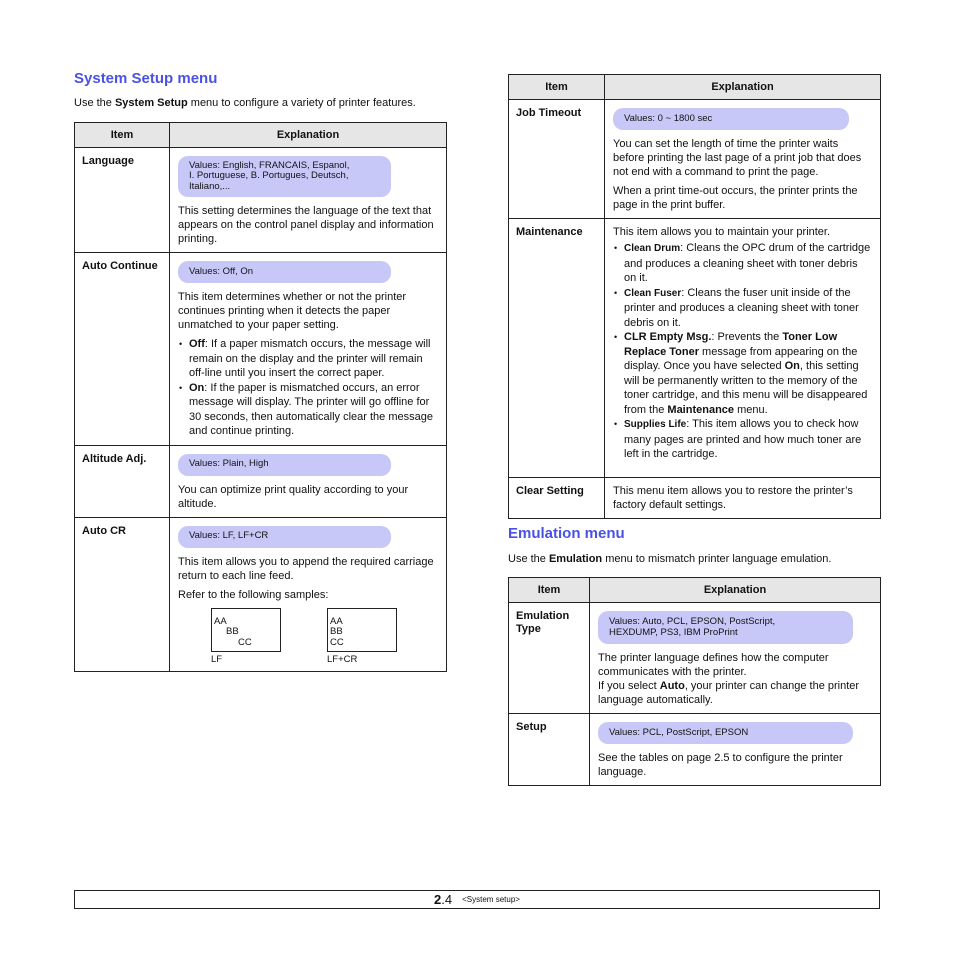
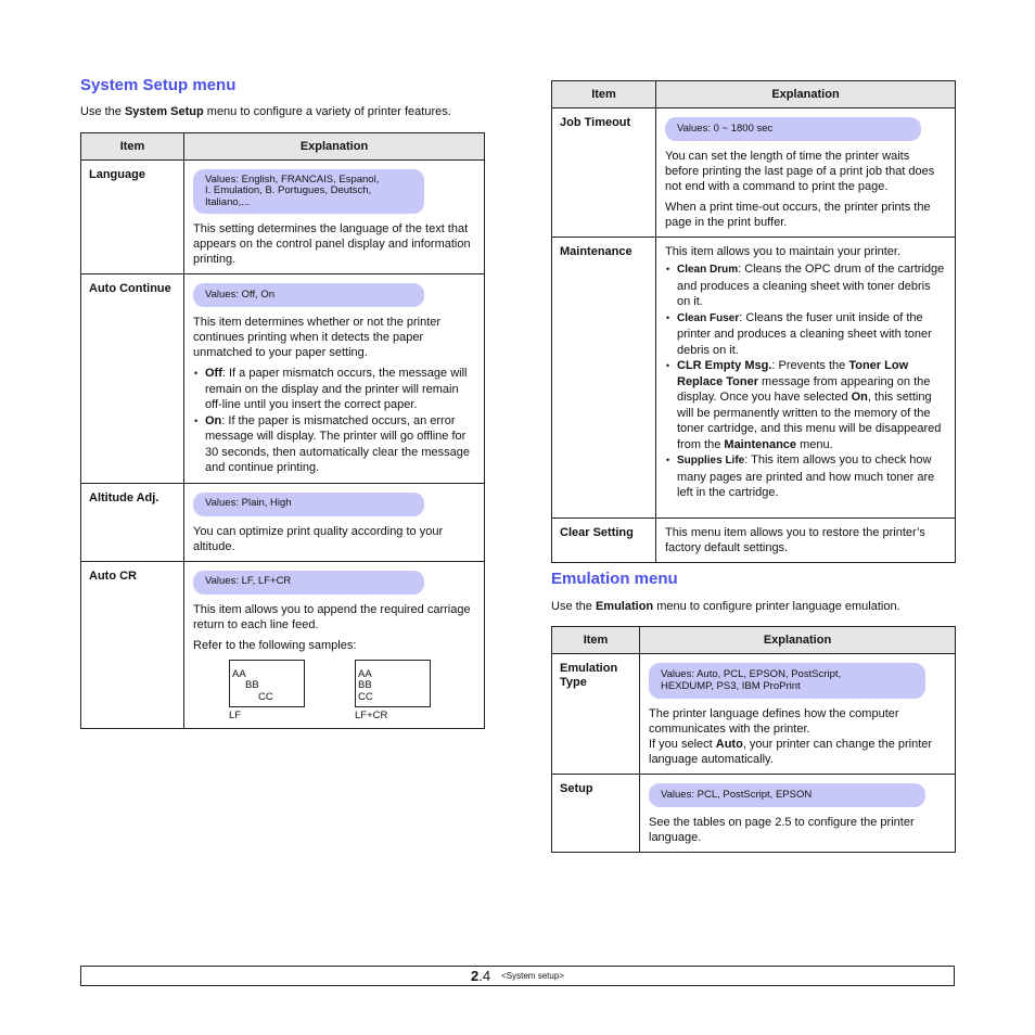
  System Setup menu
  Use the System Setup menu to configure a variety of printer features.
  Item	Explanation
- Language	Values: English, FRANCAIS, Espanol, I. Portuguese, B. Portugues, Deutsch, Italiano,... This setting determines the language of the text that appears on the control panel display and information printing.
+ Language	Values: English, FRANCAIS, Espanol, I. Emulation, B. Portugues, Deutsch, Italiano,... This setting determines the language of the text that appears on the control panel display and information printing.
  Auto Continue	Values: Off, On This item determines whether or not the printer continues printing when it detects the paper unmatched to your paper setting. Off: If a paper mismatch occurs, the message will remain on the display and the printer will remain off-line until you insert the correct paper. On: If the paper is mismatched occurs, an error message will display. The printer will go offline for 30 seconds, then automatically clear the message and continue printing.
  Altitude Adj.	Values: Plain, High You can optimize print quality according to your altitude.
  Auto CR	Values: LF, LF+CR This item allows you to append the required carriage return to each line feed. Refer to the following samples: AA BB CC LF AA BB CC LF+CR
  Item	Explanation
  Job Timeout	Values: 0 ~ 1800 sec You can set the length of time the printer waits before printing the last page of a print job that does not end with a command to print the page. When a print time-out occurs, the printer prints the page in the print buffer.
  Maintenance	This item allows you to maintain your printer. Clean Drum: Cleans the OPC drum of the cartridge and produces a cleaning sheet with toner debris on it. Clean Fuser: Cleans the fuser unit inside of the printer and produces a cleaning sheet with toner debris on it. CLR Empty Msg.: Prevents the Toner Low Replace Toner message from appearing on the display. Once you have selected On, this setting will be permanently written to the memory of the toner cartridge, and this menu will be disappeared from the Maintenance menu. Supplies Life: This item allows you to check how many pages are printed and how much toner are left in the cartridge.
  Clear Setting	This menu item allows you to restore the printer’s factory default settings.
  Emulation menu
- Use the Emulation menu to mismatch printer language emulation.
+ Use the Emulation menu to configure printer language emulation.
  Item	Explanation
  Emulation Type	Values: Auto, PCL, EPSON, PostScript, HEXDUMP, PS3, IBM ProPrint The printer language defines how the computer communicates with the printer. If you select Auto, your printer can change the printer language automatically.
  Setup	Values: PCL, PostScript, EPSON See the tables on page 2.5 to configure the printer language.
  2.4
  <System setup>
